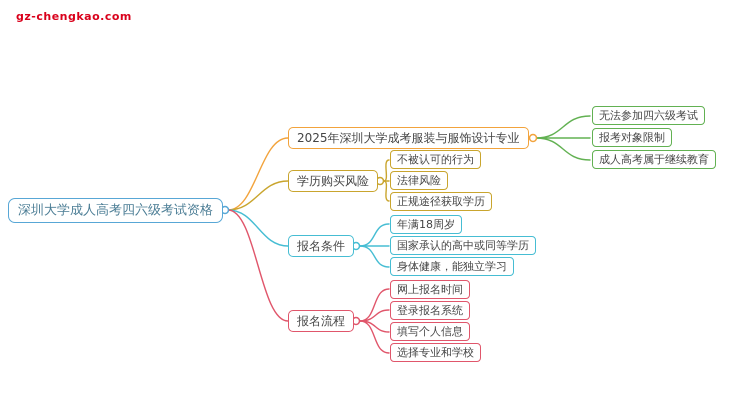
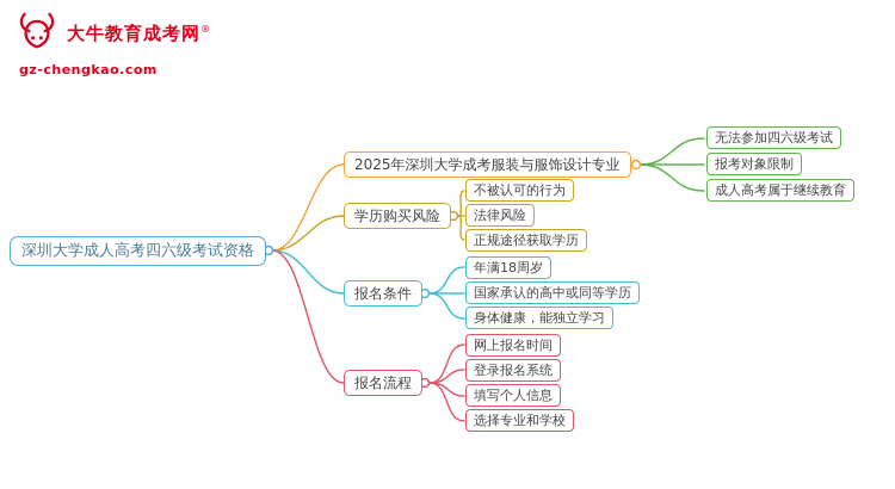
+ 大牛教育成考网®
  gz-chengkao.com
  深圳大学成人高考四六级考试资格
  2025年深圳大学成考服装与服饰设计专业
  无法参加四六级考试
  报考对象限制
  成人高考属于继续教育
  学历购买风险
  不被认可的行为
  法律风险
  正规途径获取学历
  报名条件
  年满18周岁
  国家承认的高中或同等学历
  身体健康，能独立学习
  报名流程
  网上报名时间
  登录报名系统
  填写个人信息
  选择专业和学校
